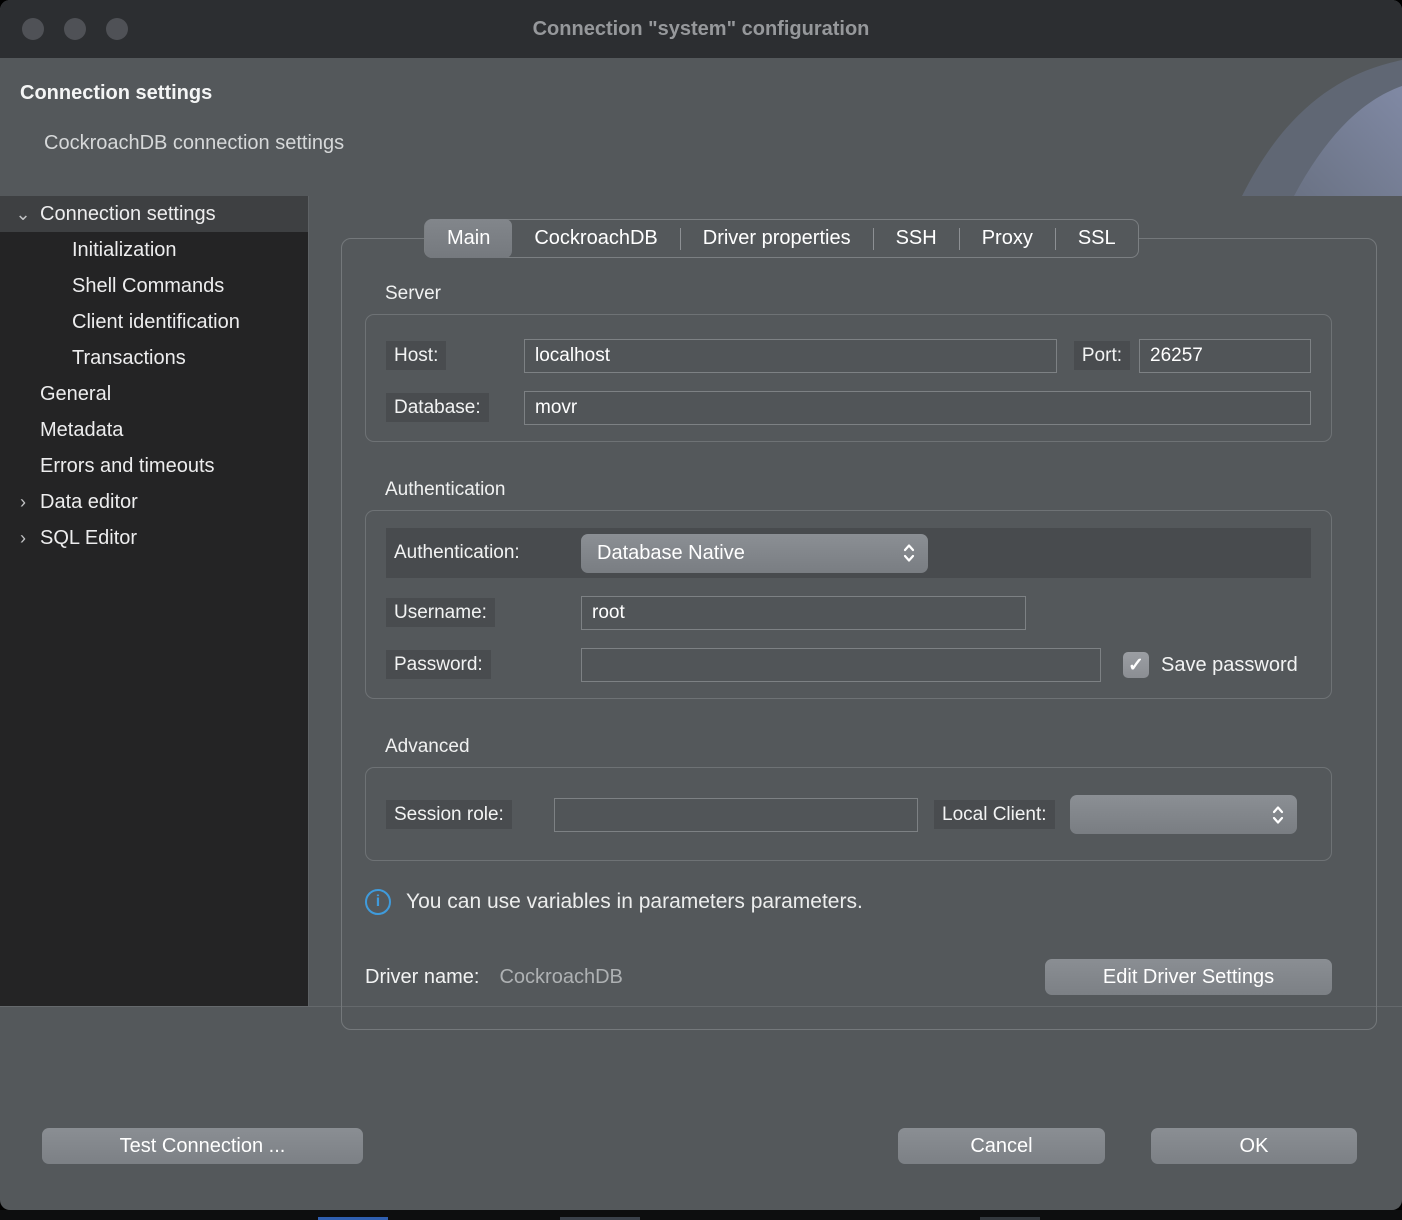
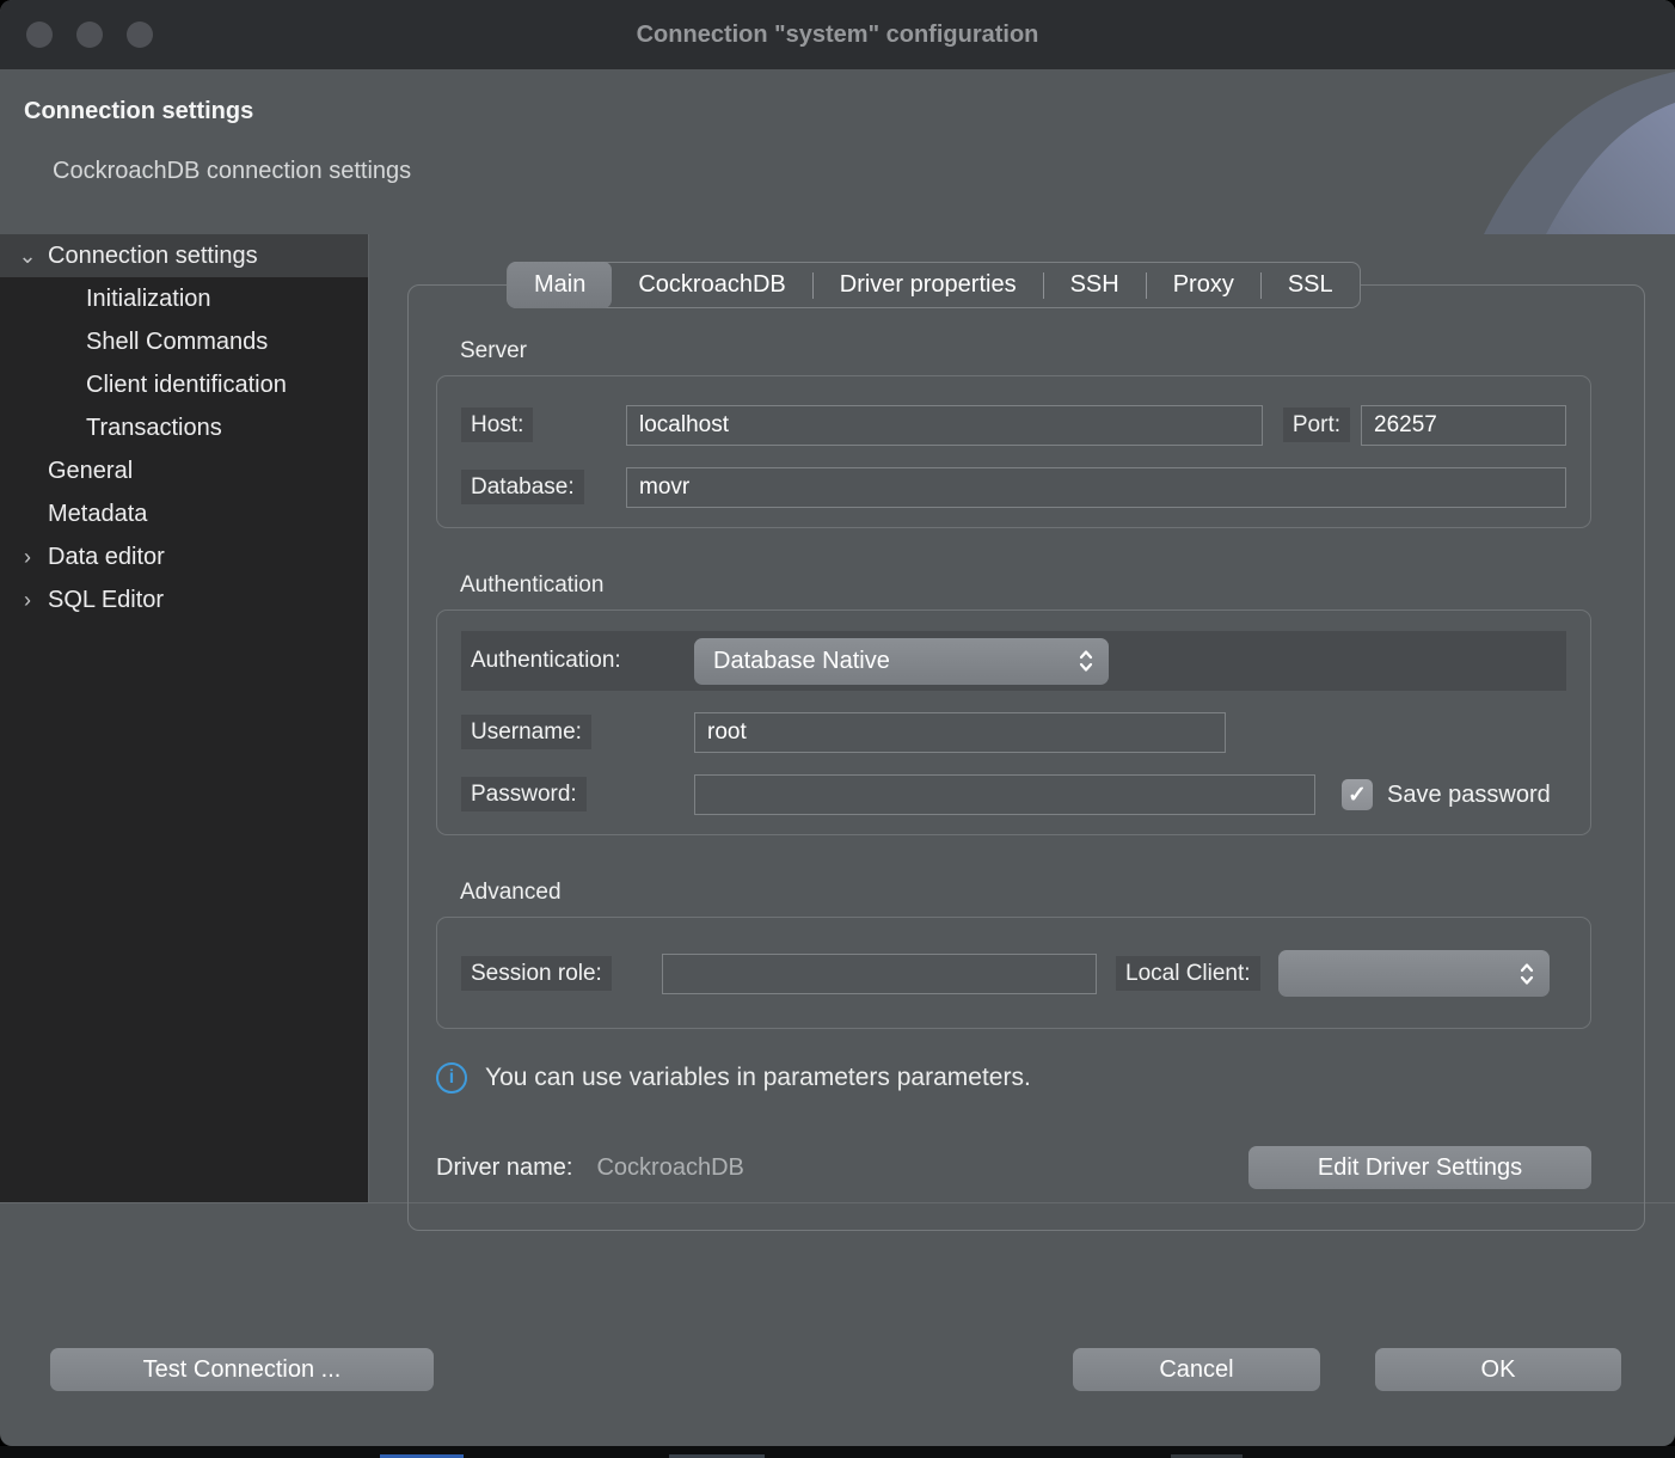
  Connection "system" configuration
  Connection settings
  CockroachDB connection settings
  ⌄
  Connection settings
  Initialization
  Shell Commands
  Client identification
  Transactions
  General
  Metadata
- Errors and timeouts
  ›
  Data editor
  ›
  SQL Editor
  Main
  CockroachDB
  Driver properties
  SSH
  Proxy
  SSL
  Server
  Host:
  localhost
  Port:
  26257
  Database:
  movr
  Authentication
  Authentication:
  Database Native
  Username:
  root
  Password:
  ✓
  Save password
  Advanced
  Session role:
  Local Client:
  i
  You can use variables in parameters parameters.
  Driver name:
  CockroachDB
  Edit Driver Settings
  Test Connection ...
  Cancel
  OK
